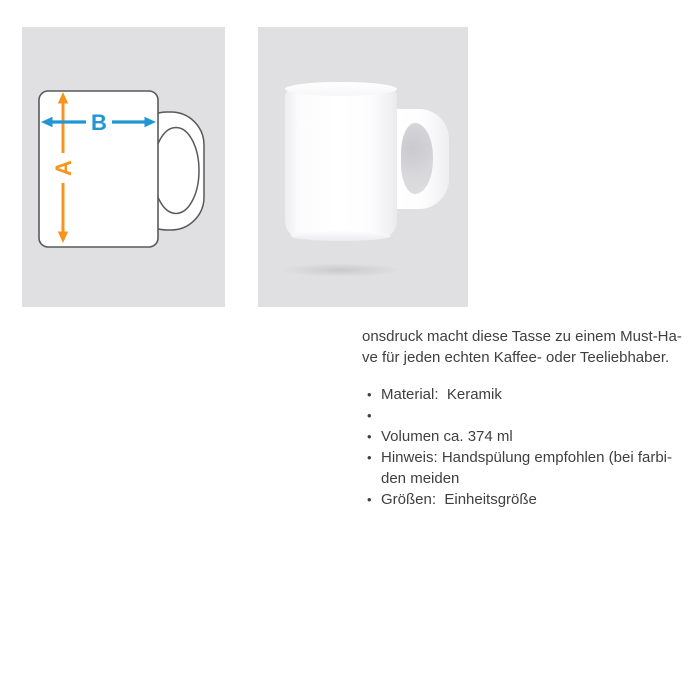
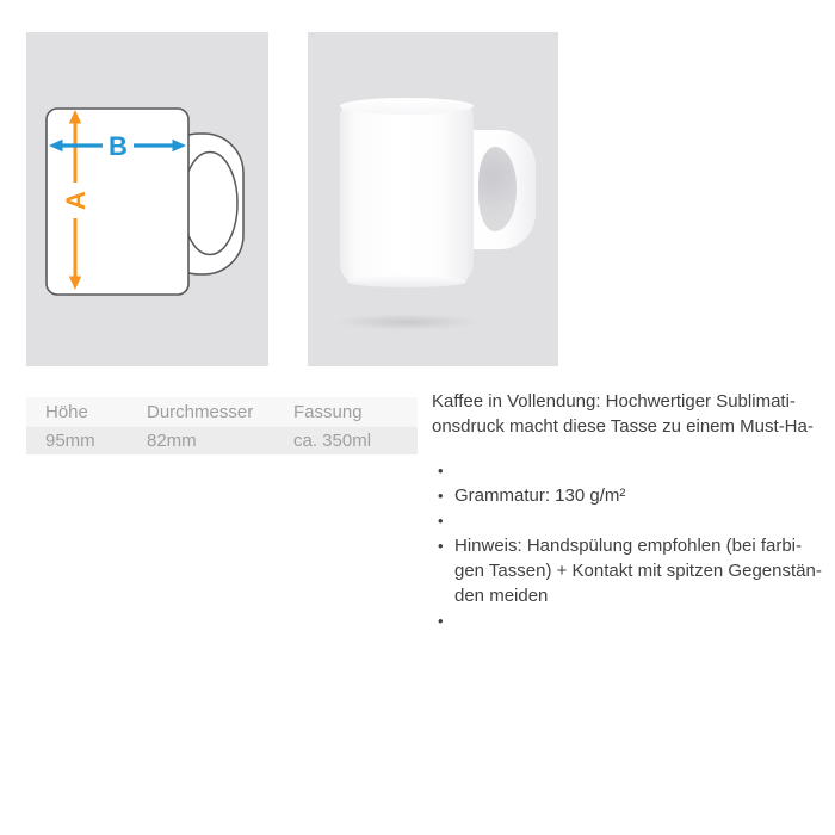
  B
+ Höhe
+ Durchmesser
+ Fassung
+ 95mm
+ 82mm
+ ca. 350ml
+ Kaffee in Vollendung: Hochwertiger Sublimati-
  onsdruck macht diese Tasse zu einem Must-Ha-
- ve für jeden echten Kaffee- oder Teeliebhaber.
  •
- Material: Keramik
  •
+ Grammatur: 130 g/m²
  •
- Volumen ca. 374 ml
  •
  Hinweis: Handspülung empfohlen (bei farbi-
+ gen Tassen) + Kontakt mit spitzen Gegenstän-
  den meiden
  •
- Größen: Einheitsgröße
